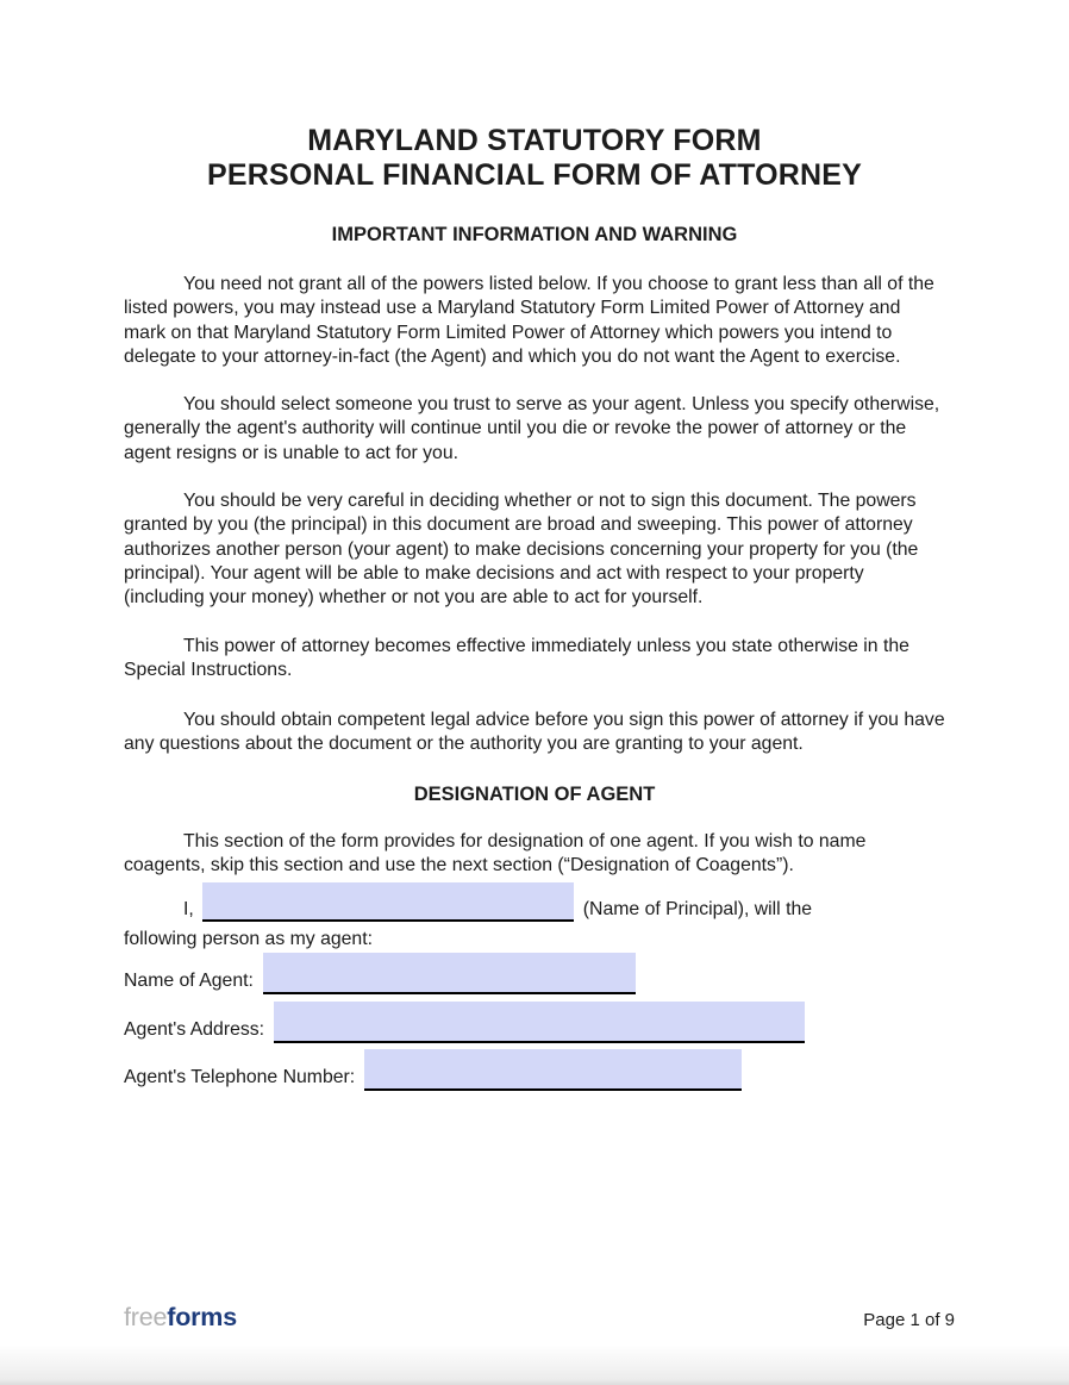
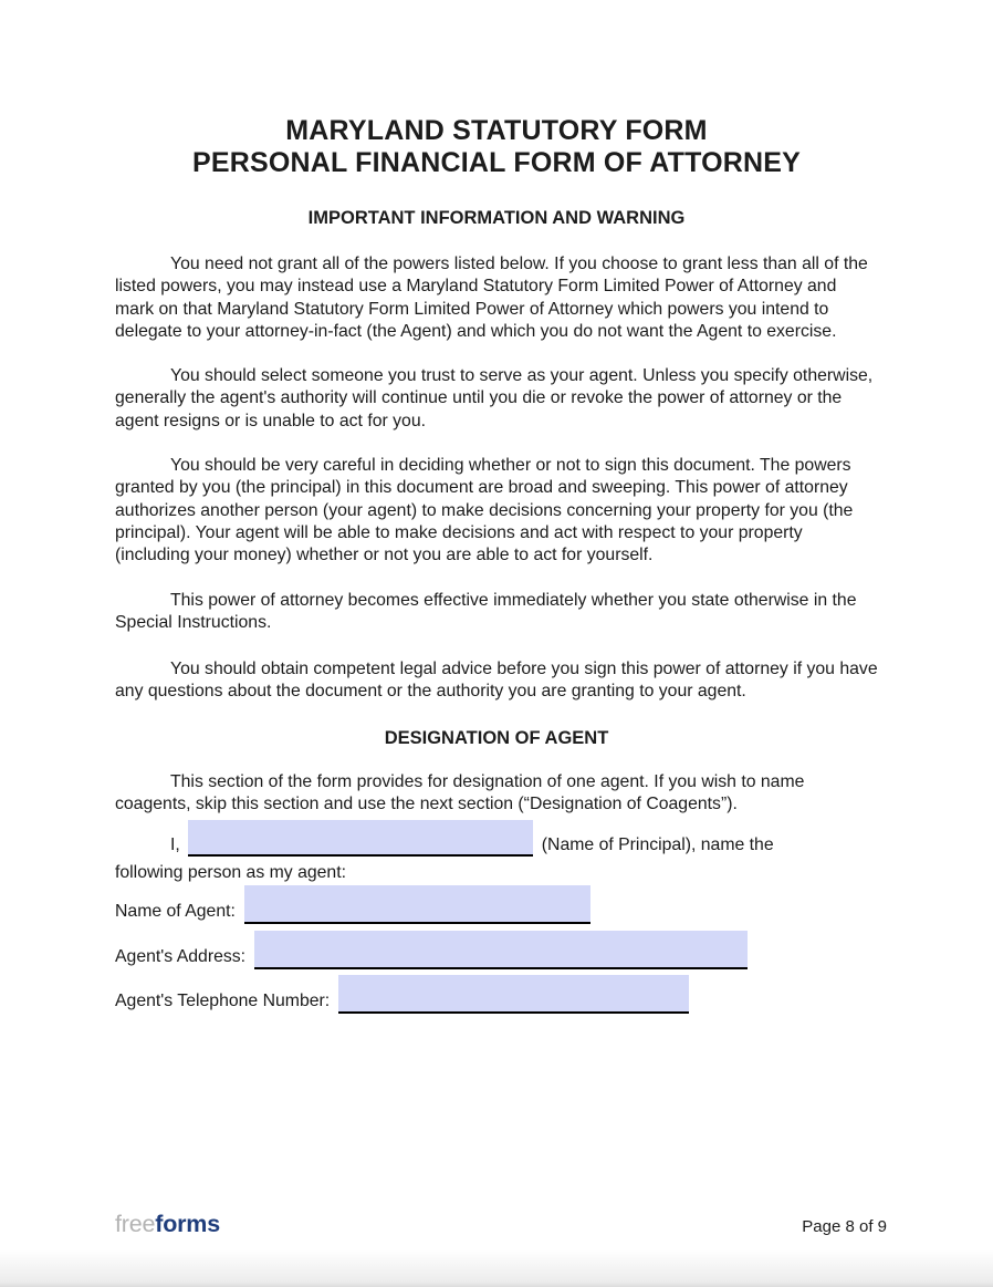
  MARYLAND STATUTORY FORM
  PERSONAL FINANCIAL FORM OF ATTORNEY
  IMPORTANT INFORMATION AND WARNING
  You need not grant all of the powers listed below. If you choose to grant less than all of the listed powers, you may instead use a Maryland Statutory Form Limited Power of Attorney and mark on that Maryland Statutory Form Limited Power of Attorney which powers you intend to delegate to your attorney-in-fact (the Agent) and which you do not want the Agent to exercise.
  You should select someone you trust to serve as your agent. Unless you specify otherwise, generally the agent's authority will continue until you die or revoke the power of attorney or the agent resigns or is unable to act for you.
  You should be very careful in deciding whether or not to sign this document. The powers granted by you (the principal) in this document are broad and sweeping. This power of attorney authorizes another person (your agent) to make decisions concerning your property for you (the principal). Your agent will be able to make decisions and act with respect to your property (including your money) whether or not you are able to act for yourself.
- This power of attorney becomes effective immediately unless you state otherwise in the Special Instructions.
+ This power of attorney becomes effective immediately whether you state otherwise in the Special Instructions.
  You should obtain competent legal advice before you sign this power of attorney if you have any questions about the document or the authority you are granting to your agent.
  DESIGNATION OF AGENT
  This section of the form provides for designation of one agent. If you wish to name coagents, skip this section and use the next section (“Designation of Coagents”).
  I,
- (Name of Principal), will the
+ (Name of Principal), name the
  following person as my agent:
  Name of Agent:
  Agent's Address:
  Agent's Telephone Number:
  freeforms
- Page 1 of 9
+ Page 8 of 9
